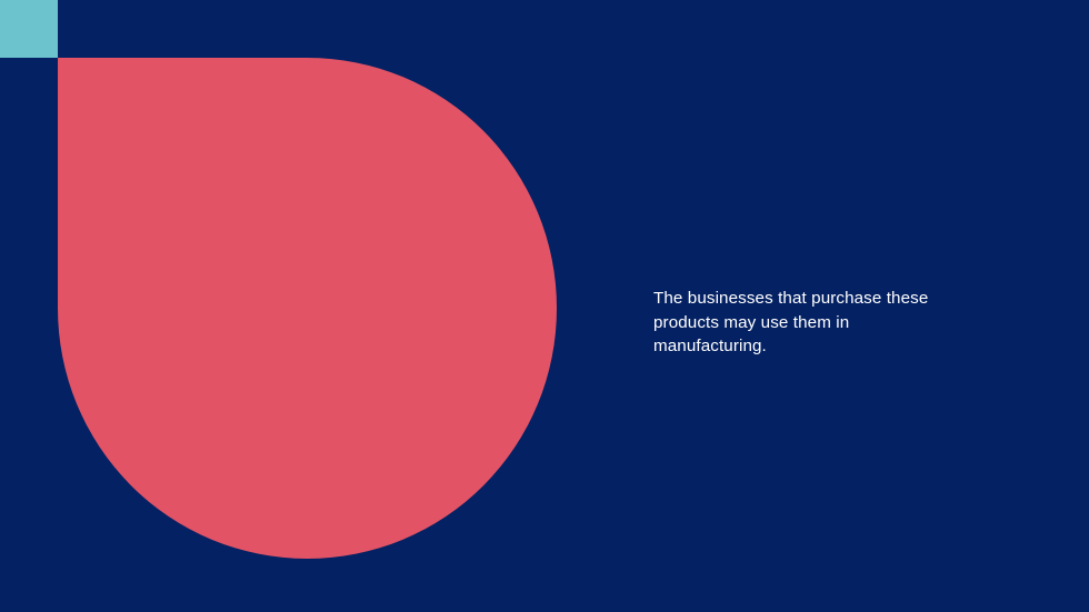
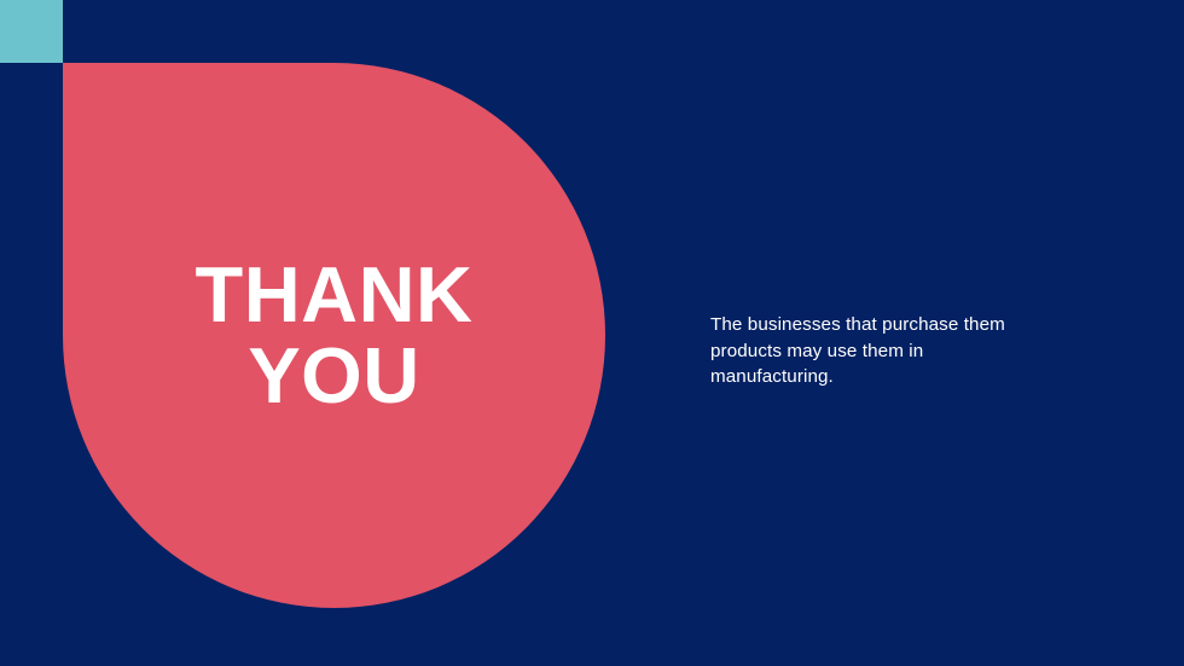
+ THANK
+ YOU
- The businesses that purchase these products may use them in manufacturing.
+ The businesses that purchase them products may use them in manufacturing.
